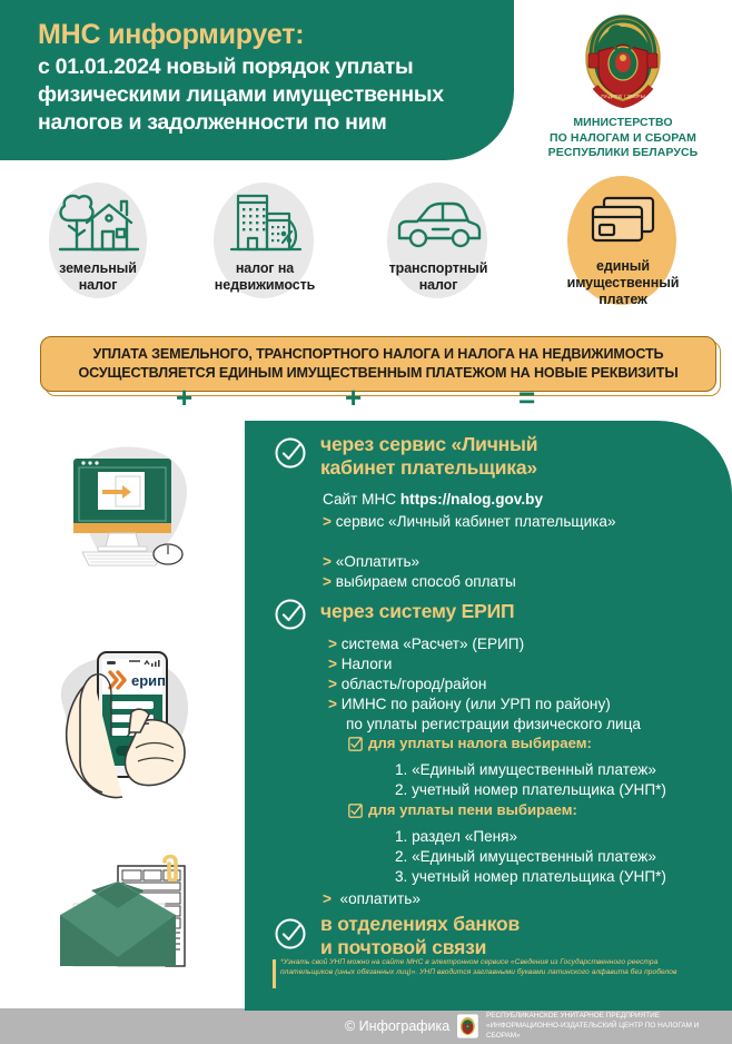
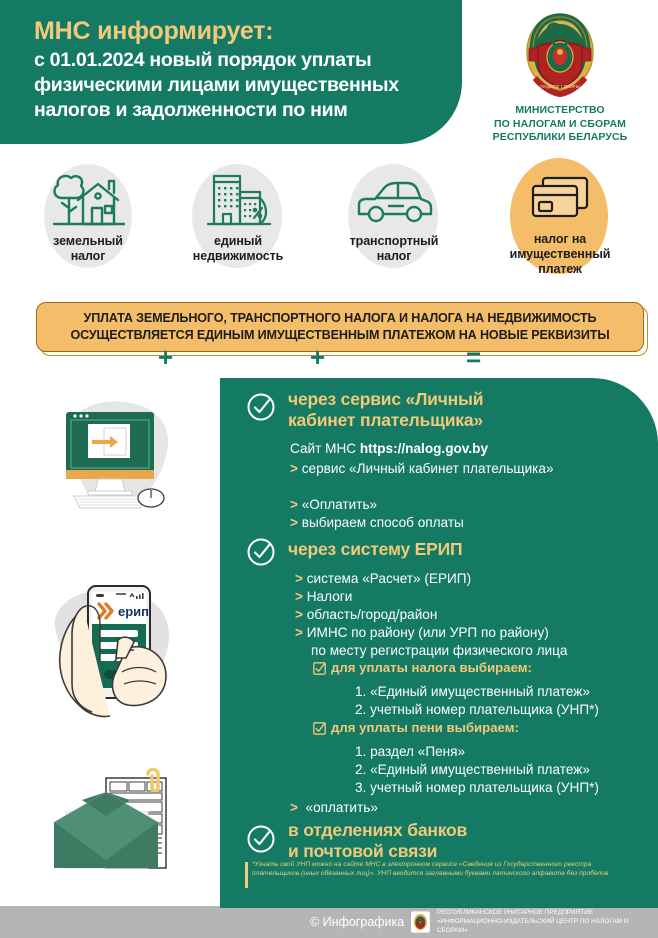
  МНС информирует:
  с 01.01.2024 новый порядок уплаты физическими лицами имущественных налогов и задолженности по ним
  МИНИСТЕРСТВО
  ПО НАЛОГАМ И СБОРАМ
  РЕСПУБЛИКИ БЕЛАРУСЬ
  земельный
  налог
  +
- налог на
+ единый
  недвижимость
  +
  транспортный
  налог
  =
- единый
+ налог на
  имущественный
  платеж
  УПЛАТА ЗЕМЕЛЬНОГО, ТРАНСПОРТНОГО НАЛОГА И НАЛОГА НА НЕДВИЖИМОСТЬ
  ОСУЩЕСТВЛЯЕТСЯ ЕДИНЫМ ИМУЩЕСТВЕННЫМ ПЛАТЕЖОМ НА НОВЫЕ РЕКВИЗИТЫ
  ерип
  через сервис «Личный
  кабинет плательщика»
  Сайт МНС https://nalog.gov.by
  > сервис «Личный кабинет плательщика»
  > «Оплатить»
  > выбираем способ оплаты
  через систему ЕРИП
  > система «Расчет» (ЕРИП)
  > Налоги
  > область/город/район
  > ИМНС по району (или УРП по району)
- по уплаты регистрации физического лица
+ по месту регистрации физического лица
  для уплаты налога выбираем:
  1. «Единый имущественный платеж»
  2. учетный номер плательщика (УНП*)
  для уплаты пени выбираем:
  1. раздел «Пеня»
  2. «Единый имущественный платеж»
  3. учетный номер плательщика (УНП*)
  > «оплатить»
  в отделениях банков
  и почтовой связи
  © Инфографика
